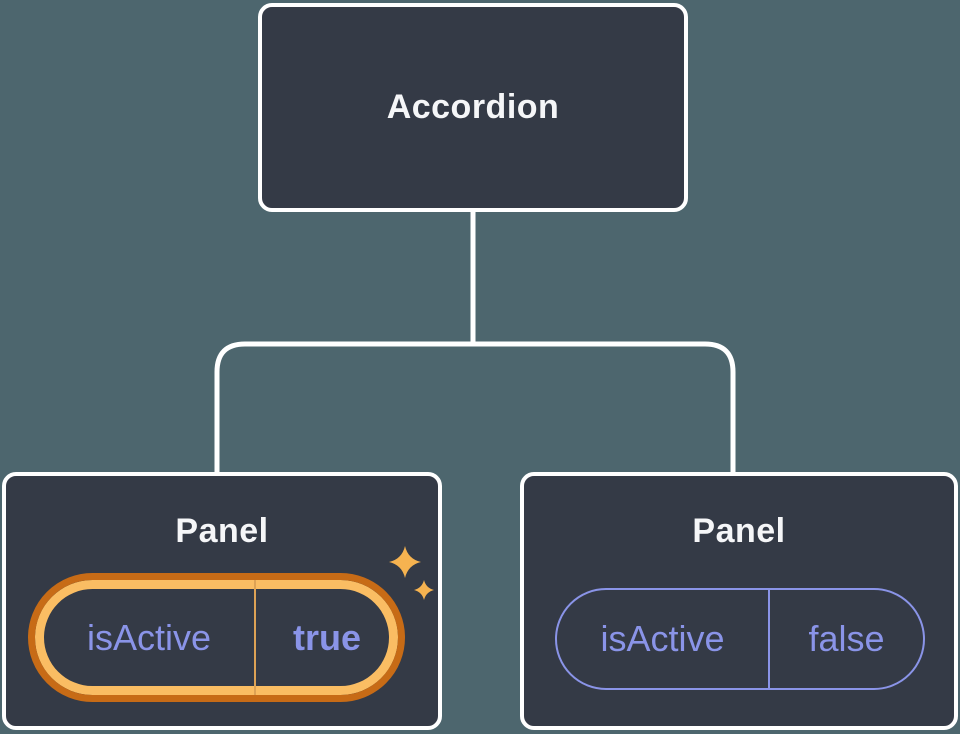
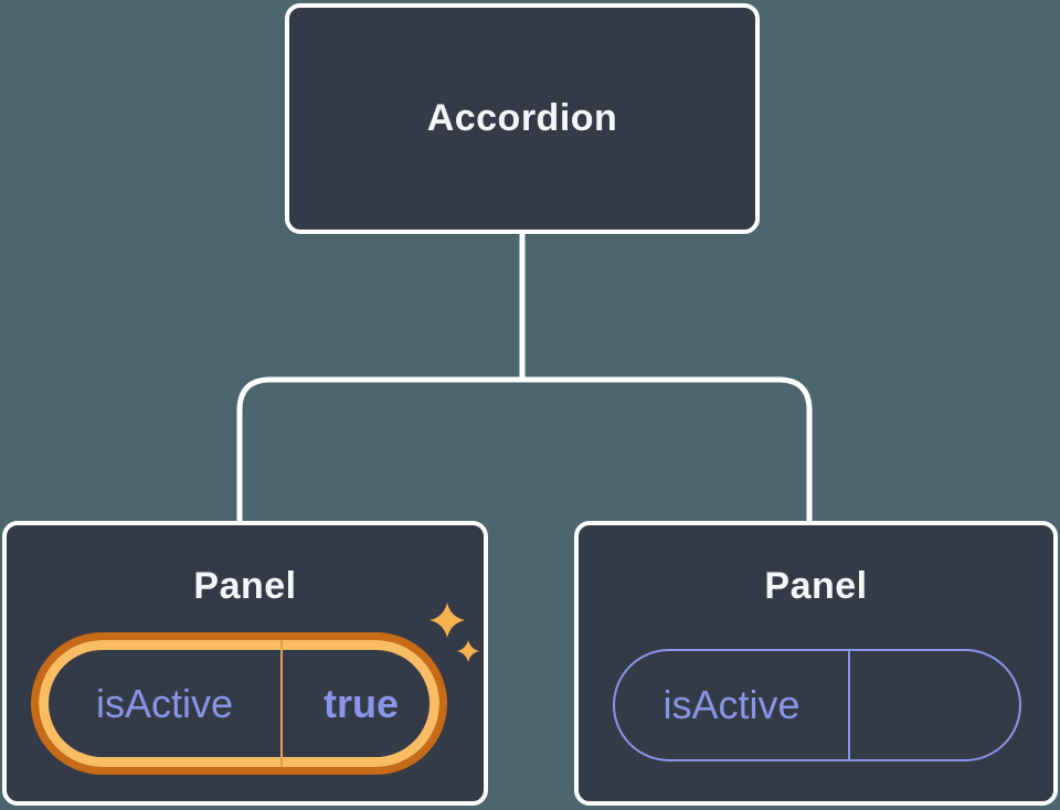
  Accordion
  Panel
  isActive
  true
  Panel
  isActive
- false
